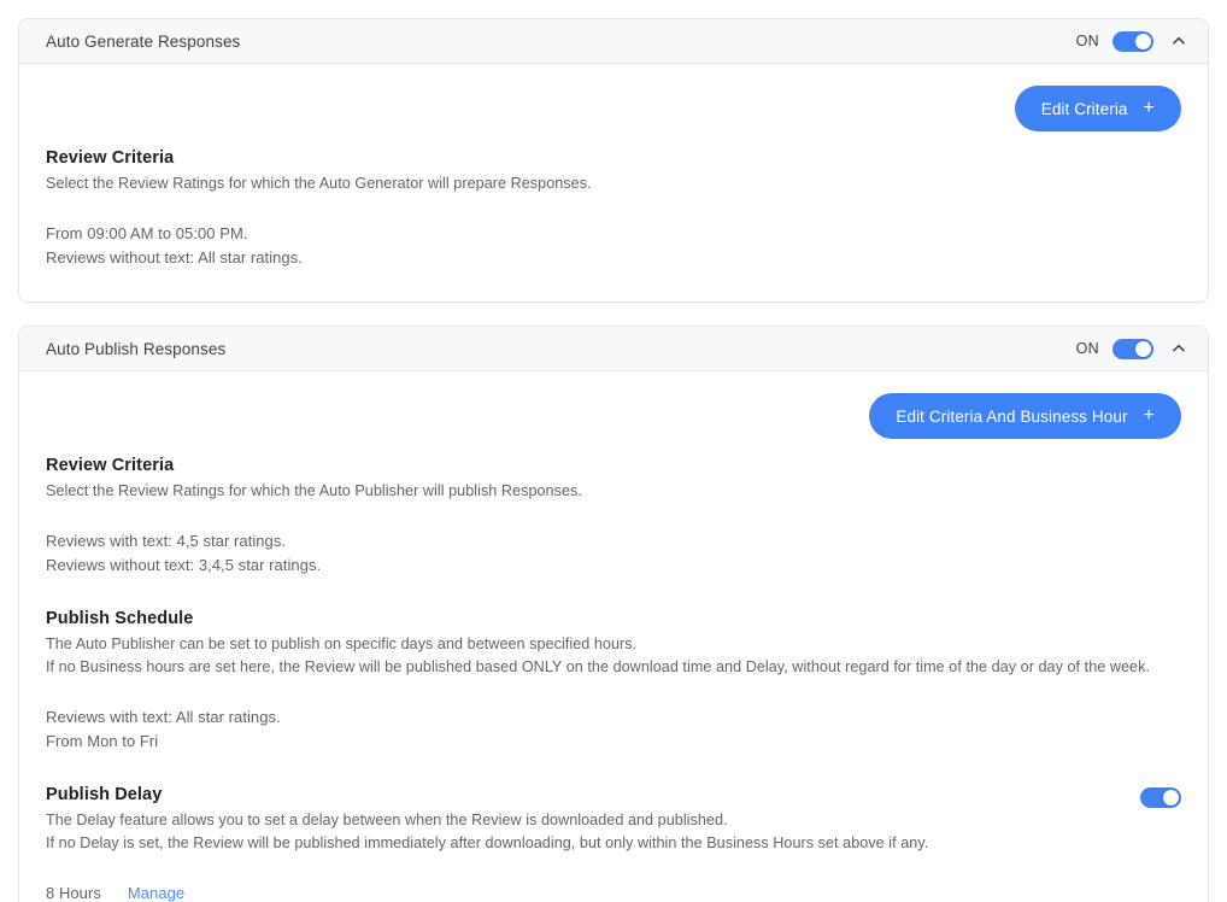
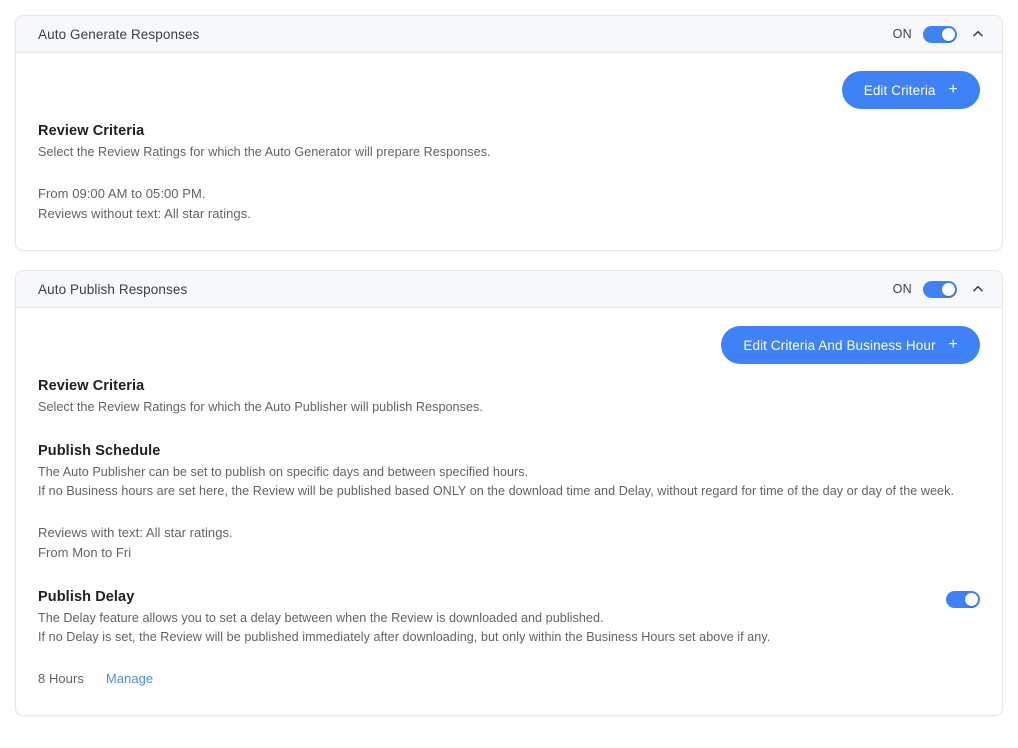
  Auto Generate Responses
  ON
  Edit Criteria
  +
  Review Criteria
  Select the Review Ratings for which the Auto Generator will prepare Responses.
  From 09:00 AM to 05:00 PM.
  Reviews without text: All star ratings.
  Auto Publish Responses
  ON
  Edit Criteria And Business Hour
  +
  Review Criteria
  Select the Review Ratings for which the Auto Publisher will publish Responses.
- Reviews with text: 4,5 star ratings.
- Reviews without text: 3,4,5 star ratings.
  Publish Schedule
  The Auto Publisher can be set to publish on specific days and between specified hours.
  If no Business hours are set here, the Review will be published based ONLY on the download time and Delay, without regard for time of the day or day of the week.
  Reviews with text: All star ratings.
  From Mon to Fri
  Publish Delay
  The Delay feature allows you to set a delay between when the Review is downloaded and published.
  If no Delay is set, the Review will be published immediately after downloading, but only within the Business Hours set above if any.
  8 Hours
  Manage
